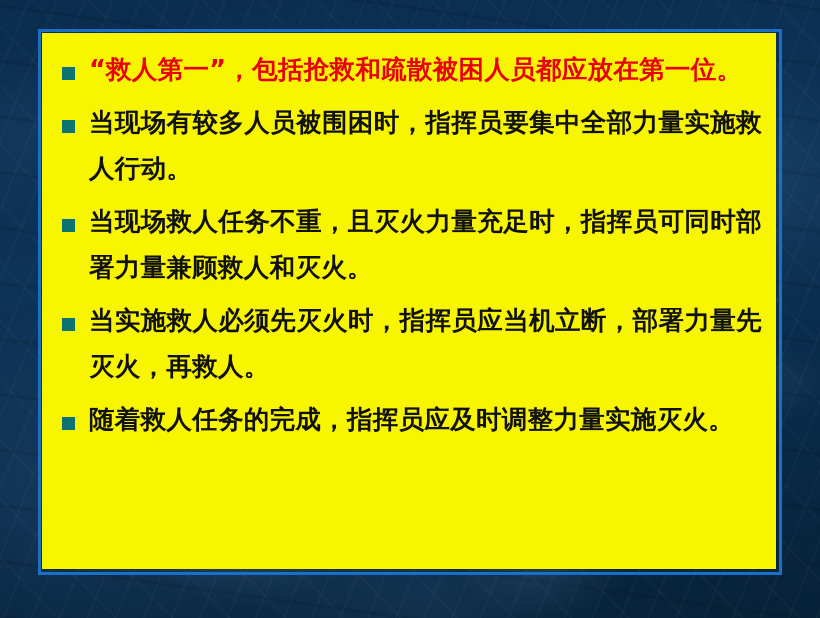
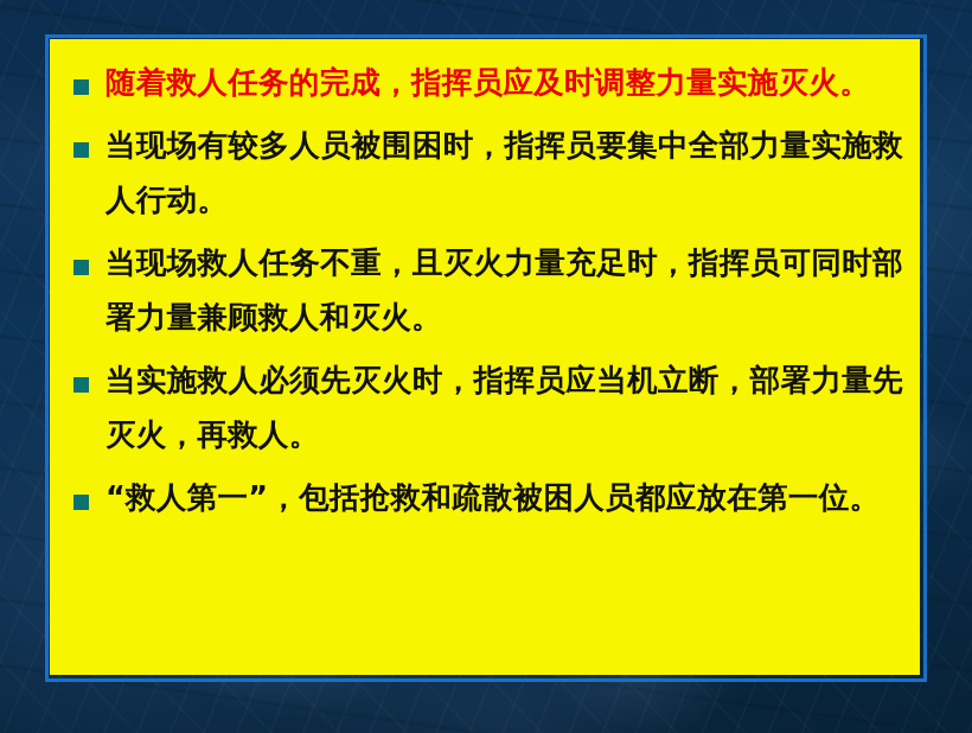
- “救人第一”，包括抢救和疏散被困人员都应放在第一位。
+ 随着救人任务的完成，指挥员应及时调整力量实施灭火。
  当现场有较多人员被围困时，指挥员要集中全部力量实施救人行动。
  当现场救人任务不重，且灭火力量充足时，指挥员可同时部署力量兼顾救人和灭火。
  当实施救人必须先灭火时，指挥员应当机立断，部署力量先灭火，再救人。
- 随着救人任务的完成，指挥员应及时调整力量实施灭火。
+ “救人第一”，包括抢救和疏散被困人员都应放在第一位。
